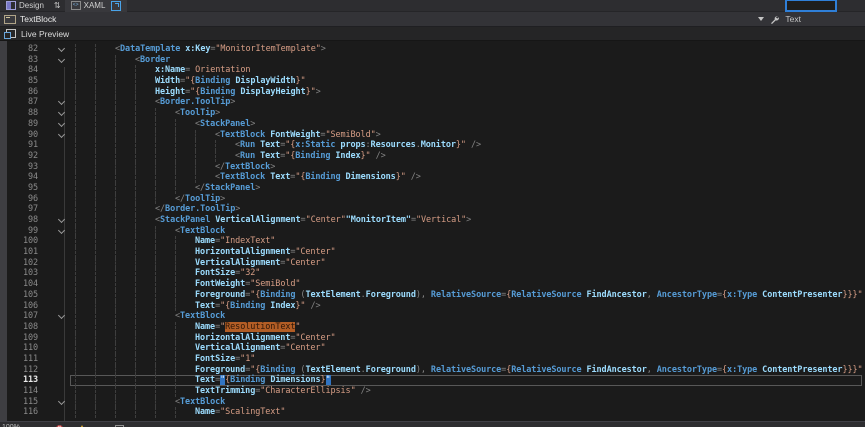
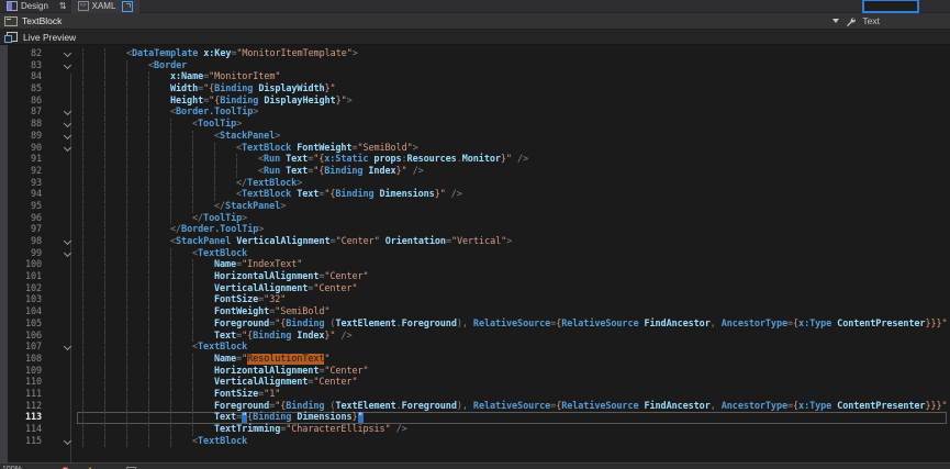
  Design
  ⇅
  XAML
  TextBlock
  Text
  Live Preview
  82
  <DataTemplate x:Key="MonitorItemTemplate">
  83
  <Border
  84
- x:Name= Orientation
+ x:Name="MonitorItem"
  85
  Width="{Binding DisplayWidth}"
  86
  Height="{Binding DisplayHeight}">
  87
  <Border.ToolTip>
  88
  <ToolTip>
  89
  <StackPanel>
  90
  <TextBlock FontWeight="SemiBold">
  91
  <Run Text="{x:Static props:Resources.Monitor}" />
  92
  <Run Text="{Binding Index}" />
  93
  </TextBlock>
  94
  <TextBlock Text="{Binding Dimensions}" />
  95
  </StackPanel>
  96
  </ToolTip>
  97
  </Border.ToolTip>
  98
- <StackPanel VerticalAlignment="Center""MonitorItem"="Vertical">
+ <StackPanel VerticalAlignment="Center" Orientation="Vertical">
  99
  <TextBlock
  100
  Name="IndexText"
  101
  HorizontalAlignment="Center"
  102
  VerticalAlignment="Center"
  103
  FontSize="32"
  104
  FontWeight="SemiBold"
  105
  Foreground="{Binding (TextElement.Foreground), RelativeSource={RelativeSource FindAncestor, AncestorType={x:Type ContentPresenter}}}"
  106
  Text="{Binding Index}" />
  107
  <TextBlock
  108
  Name="ResolutionText"
  109
  HorizontalAlignment="Center"
  110
  VerticalAlignment="Center"
  111
  FontSize="1"
  112
  Foreground="{Binding (TextElement.Foreground), RelativeSource={RelativeSource FindAncestor, AncestorType={x:Type ContentPresenter}}}"
  113
  Text="{Binding Dimensions}"
  114
  TextTrimming="CharacterEllipsis" />
  115
  <TextBlock
- 116
- Name="ScalingText"
